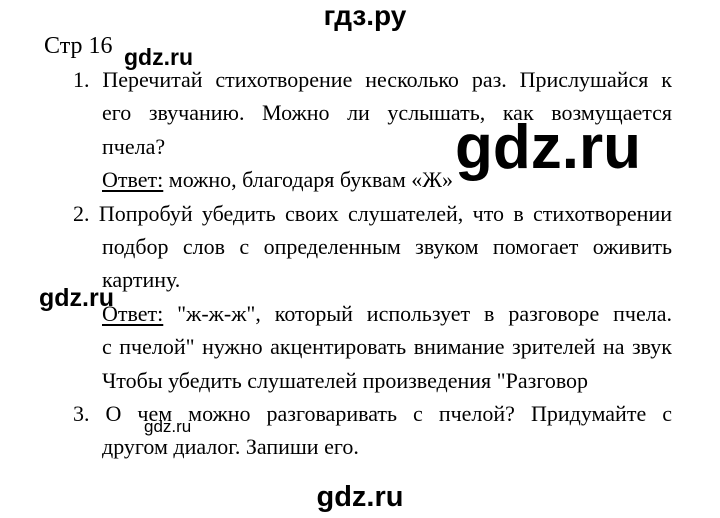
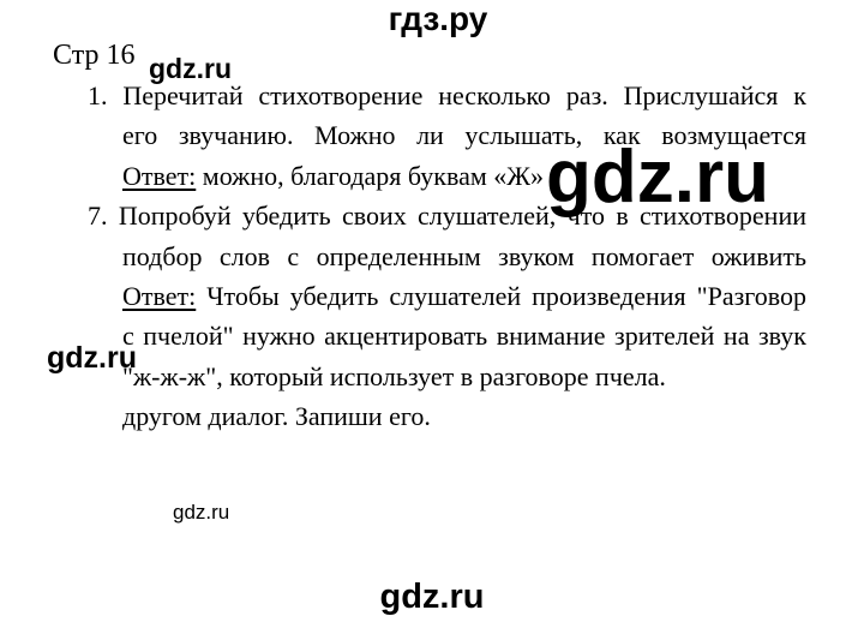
  гдз.ру
  gdz.ru
  gdz.ru
  gdz.ru
  gdz.ru
  Стр 16
  1. Перечитай стихотворение несколько раз. Прислушайся к
  его звучанию. Можно ли услышать, как возмущается
- пчела?
  Ответ: можно, благодаря буквам «Ж»
- 2. Попробуй убедить своих слушателей, что в стихотворении
+ 7. Попробуй убедить своих слушателей, что в стихотворении
  подбор слов с определенным звуком помогает оживить
- картину.
- Ответ: "ж-ж-ж", который использует в разговоре пчела.
+ Ответ: Чтобы убедить слушателей произведения "Разговор
  с пчелой" нужно акцентировать внимание зрителей на звук
- Чтобы убедить слушателей произведения "Разговор
+ "ж-ж-ж", который использует в разговоре пчела.
- 3. О чем можно разговаривать с пчелой? Придумайте с
  другом диалог. Запиши его.
  gdz.ru
